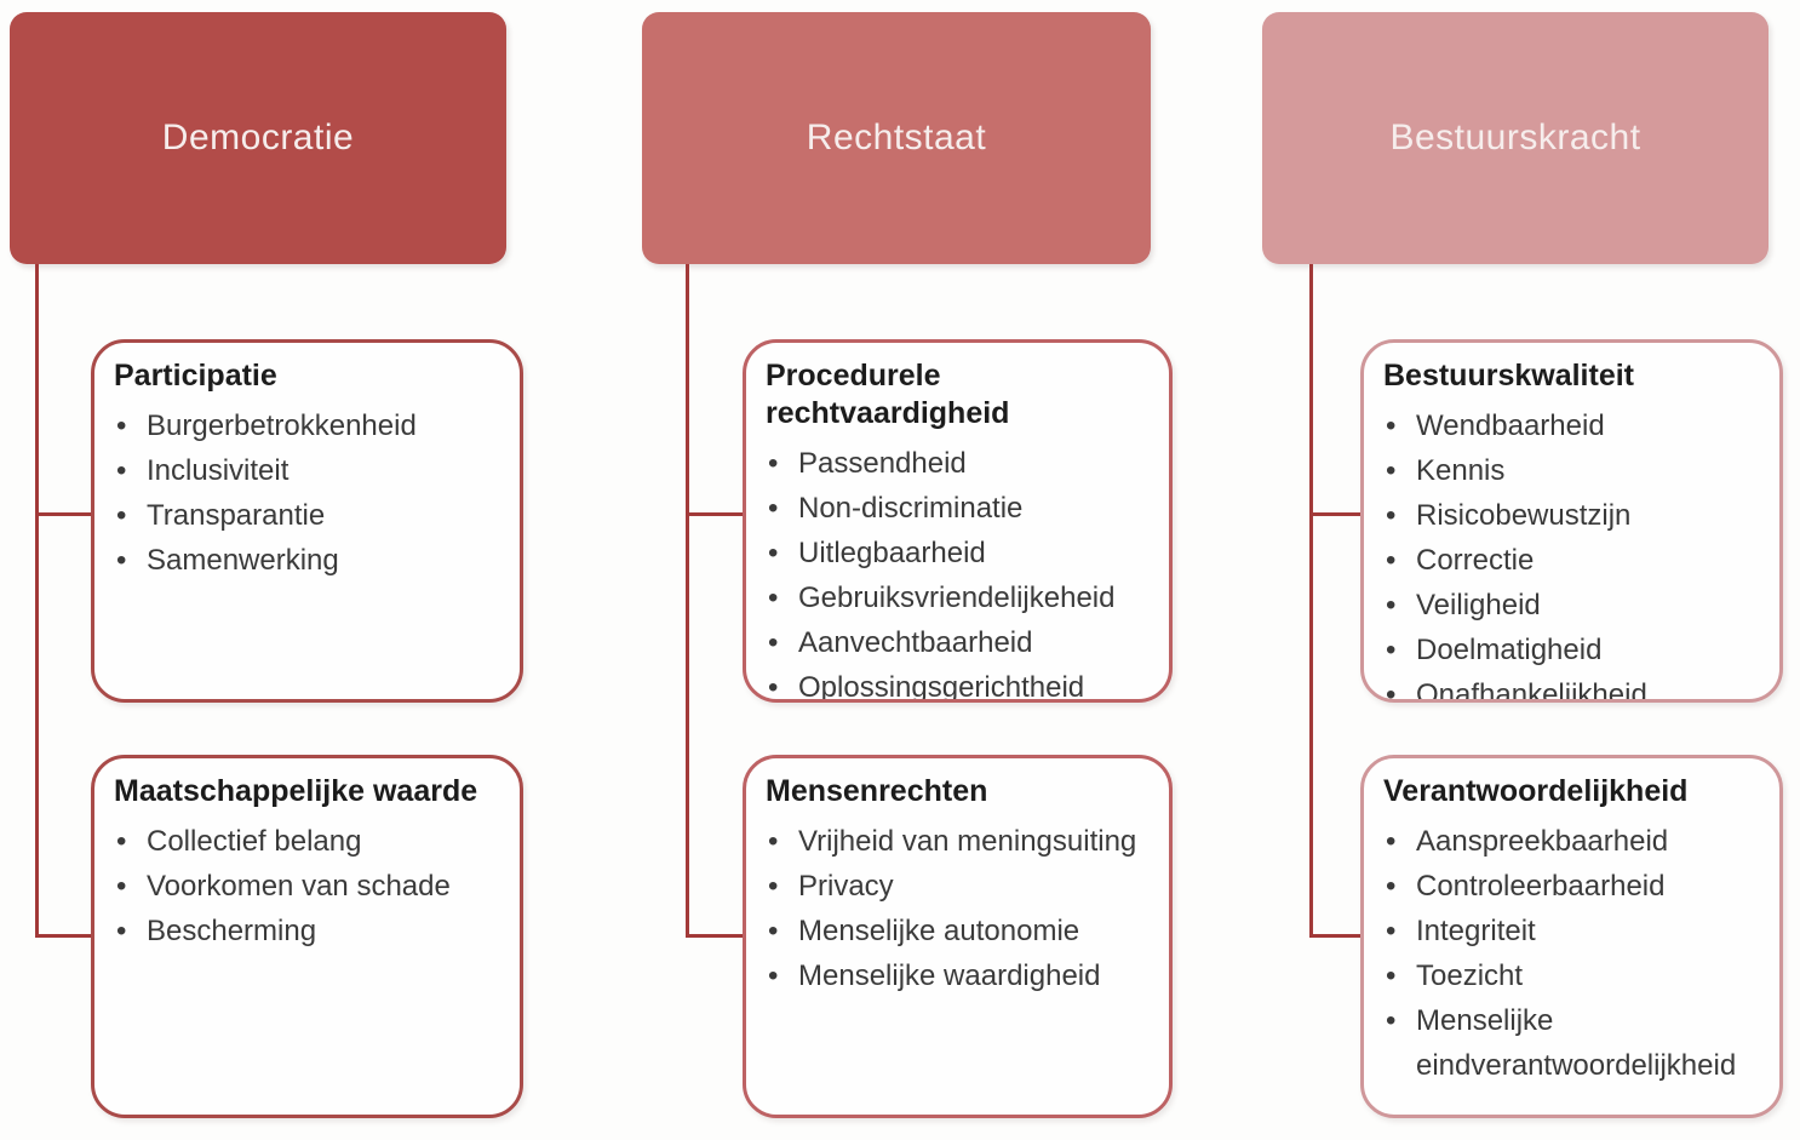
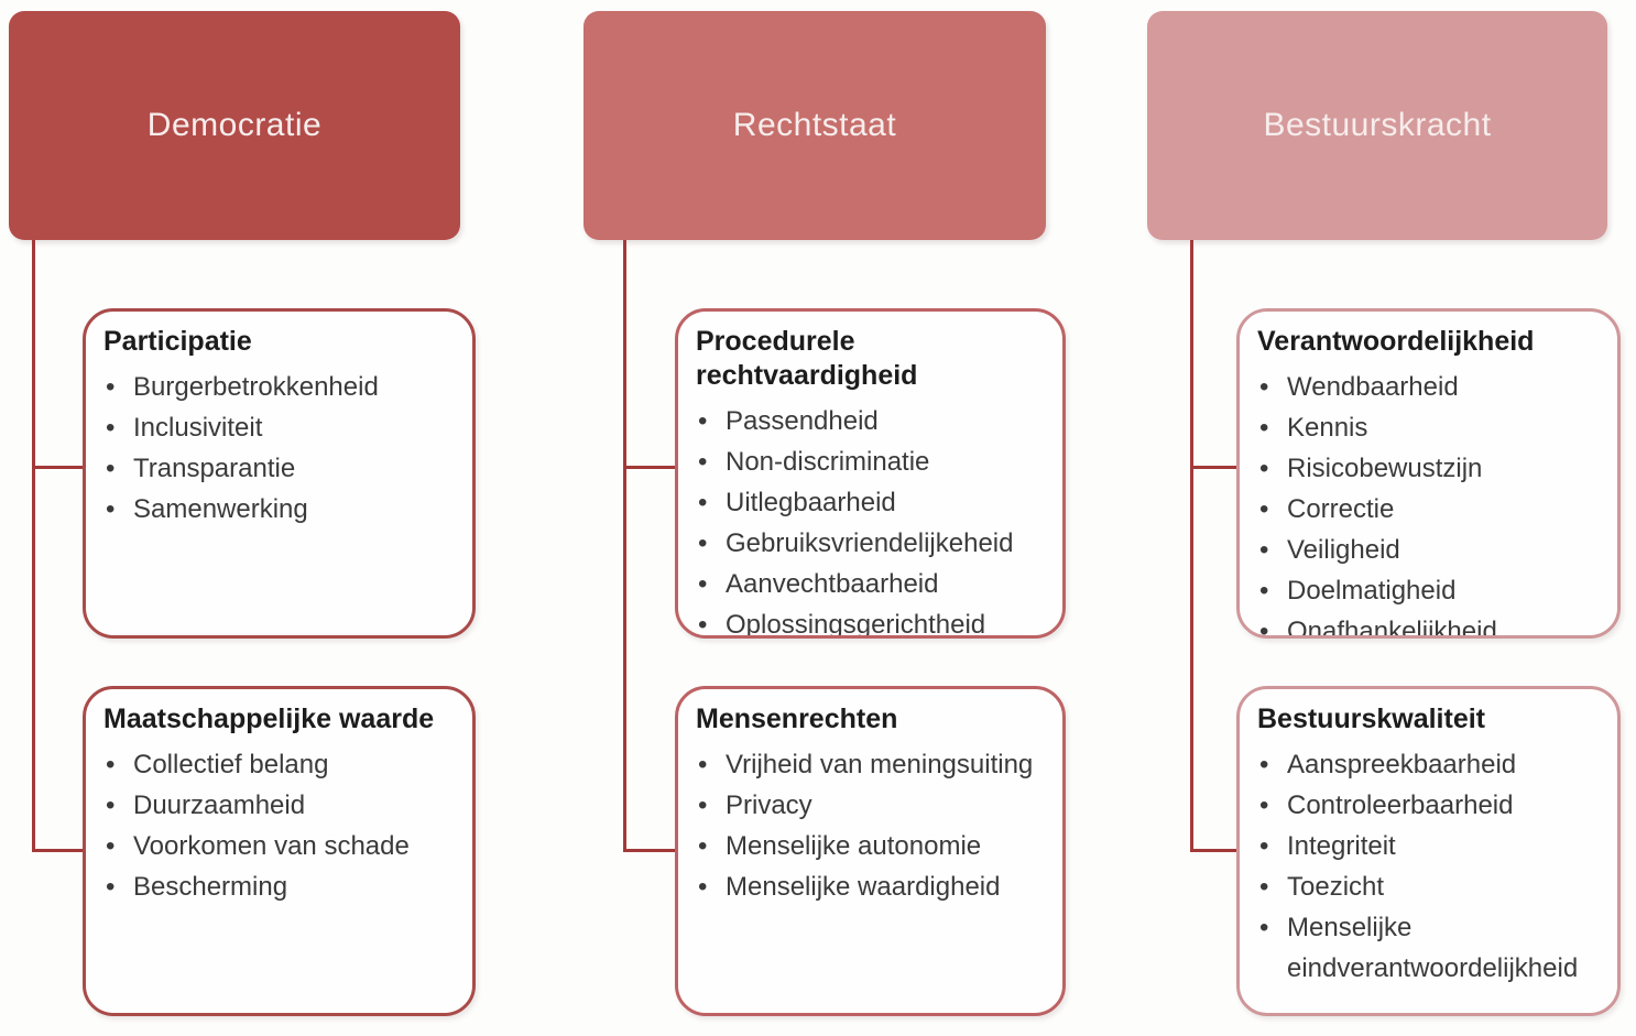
  Democratie
  Participatie
  Burgerbetrokkenheid
  Inclusiviteit
  Transparantie
  Samenwerking
  Maatschappelijke waarde
  Collectief belang
+ Duurzaamheid
  Voorkomen van schade
  Bescherming
  Rechtstaat
  Procedurele rechtvaardigheid
  Passendheid
  Non-discriminatie
  Uitlegbaarheid
  Gebruiksvriendelijkeheid
  Aanvechtbaarheid
  Oplossingsgerichtheid
  Mensenrechten
  Vrijheid van meningsuiting
  Privacy
  Menselijke autonomie
  Menselijke waardigheid
  Bestuurskracht
- Bestuurskwaliteit
+ Verantwoordelijkheid
  Wendbaarheid
  Kennis
  Risicobewustzijn
  Correctie
  Veiligheid
  Doelmatigheid
  Onafhankelijkheid
- Verantwoordelijkheid
+ Bestuurskwaliteit
  Aanspreekbaarheid
  Controleerbaarheid
  Integriteit
  Toezicht
  Menselijke eindverantwoordelijkheid
